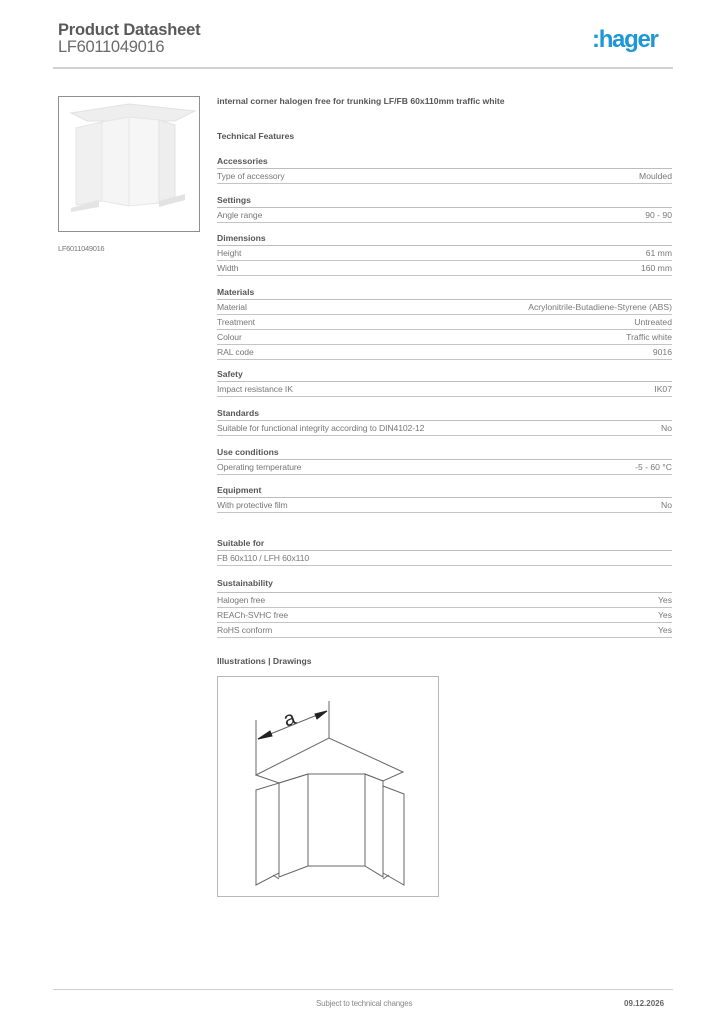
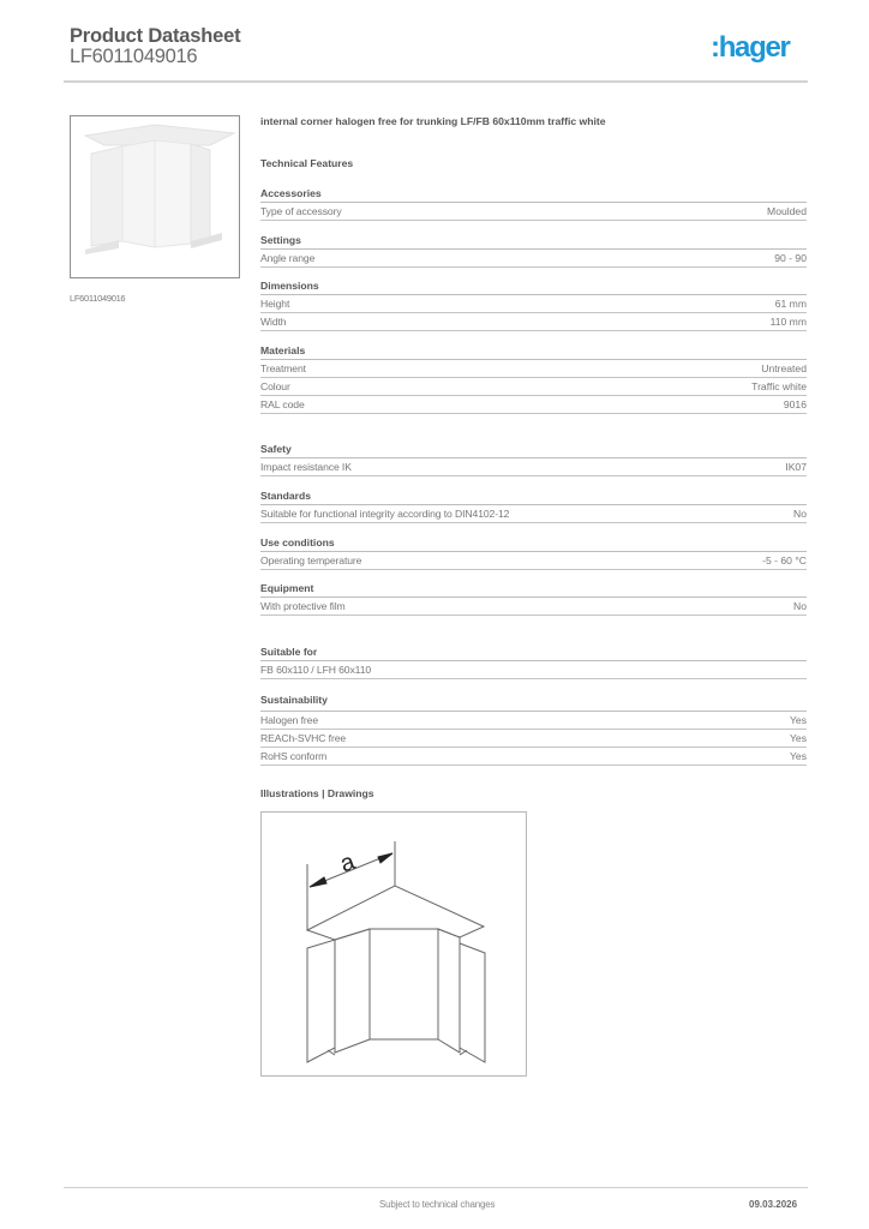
  Product Datasheet
  LF6011049016
  :hager
  LF6011049016
  internal corner halogen free for trunking LF/FB 60x110mm traffic white
  Technical Features
  Accessories
  Type of accessory
  Moulded
  Settings
  Angle range
  90 - 90
  Dimensions
  Height
  61 mm
  Width
- 160 mm
+ 110 mm
  Materials
- Material
- Acrylonitrile-Butadiene-Styrene (ABS)
  Treatment
  Untreated
  Colour
  Traffic white
  RAL code
  9016
  Safety
  Impact resistance IK
  IK07
  Standards
  Suitable for functional integrity according to DIN4102-12
  No
  Use conditions
  Operating temperature
  -5 - 60 °C
  Equipment
  With protective film
  No
  Suitable for
  FB 60x110 / LFH 60x110
  Sustainability
  Halogen free
  Yes
  REACh-SVHC free
  Yes
  RoHS conform
  Yes
  Illustrations | Drawings
  Subject to technical changes
- 09.12.2026
+ 09.03.2026
